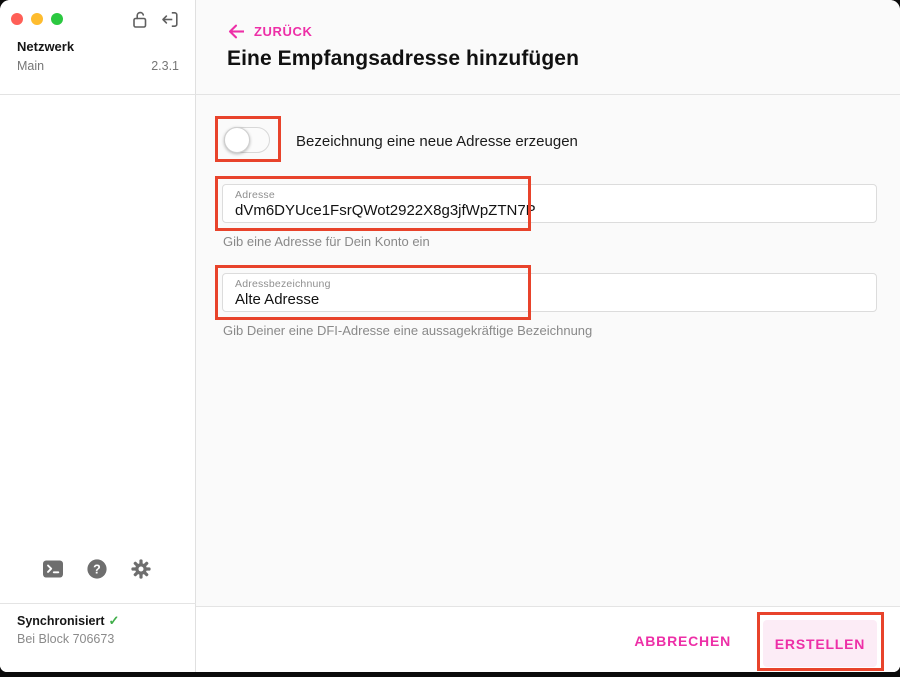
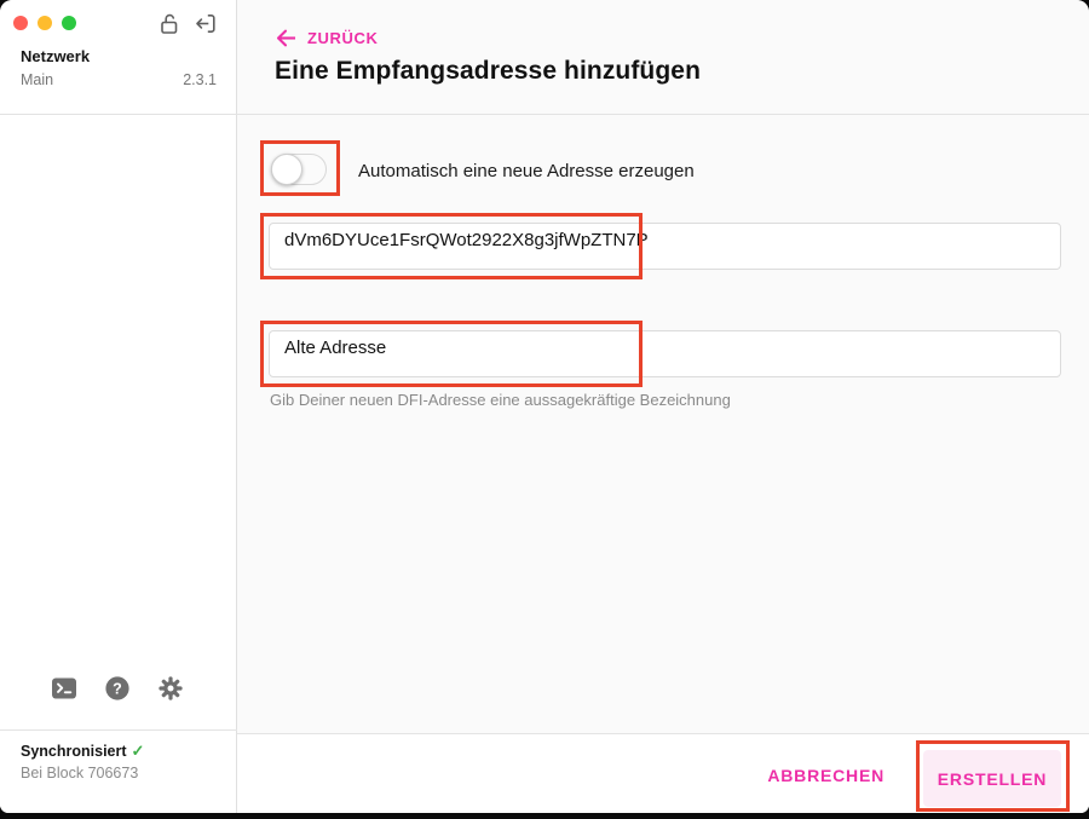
  Netzwerk
  Main
  2.3.1
  ?
  Synchronisiert ✓
  Bei Block 706673
  ZURÜCK
  Eine Empfangsadresse hinzufügen
- Bezeichnung eine neue Adresse erzeugen
+ Automatisch eine neue Adresse erzeugen
- Adresse
  dVm6DYUce1FsrQWot2922X8g3jfWpZTN7P
- Gib eine Adresse für Dein Konto ein
- Adressbezeichnung
  Alte Adresse
- Gib Deiner eine DFI-Adresse eine aussagekräftige Bezeichnung
+ Gib Deiner neuen DFI-Adresse eine aussagekräftige Bezeichnung
  ABBRECHEN
  ERSTELLEN
